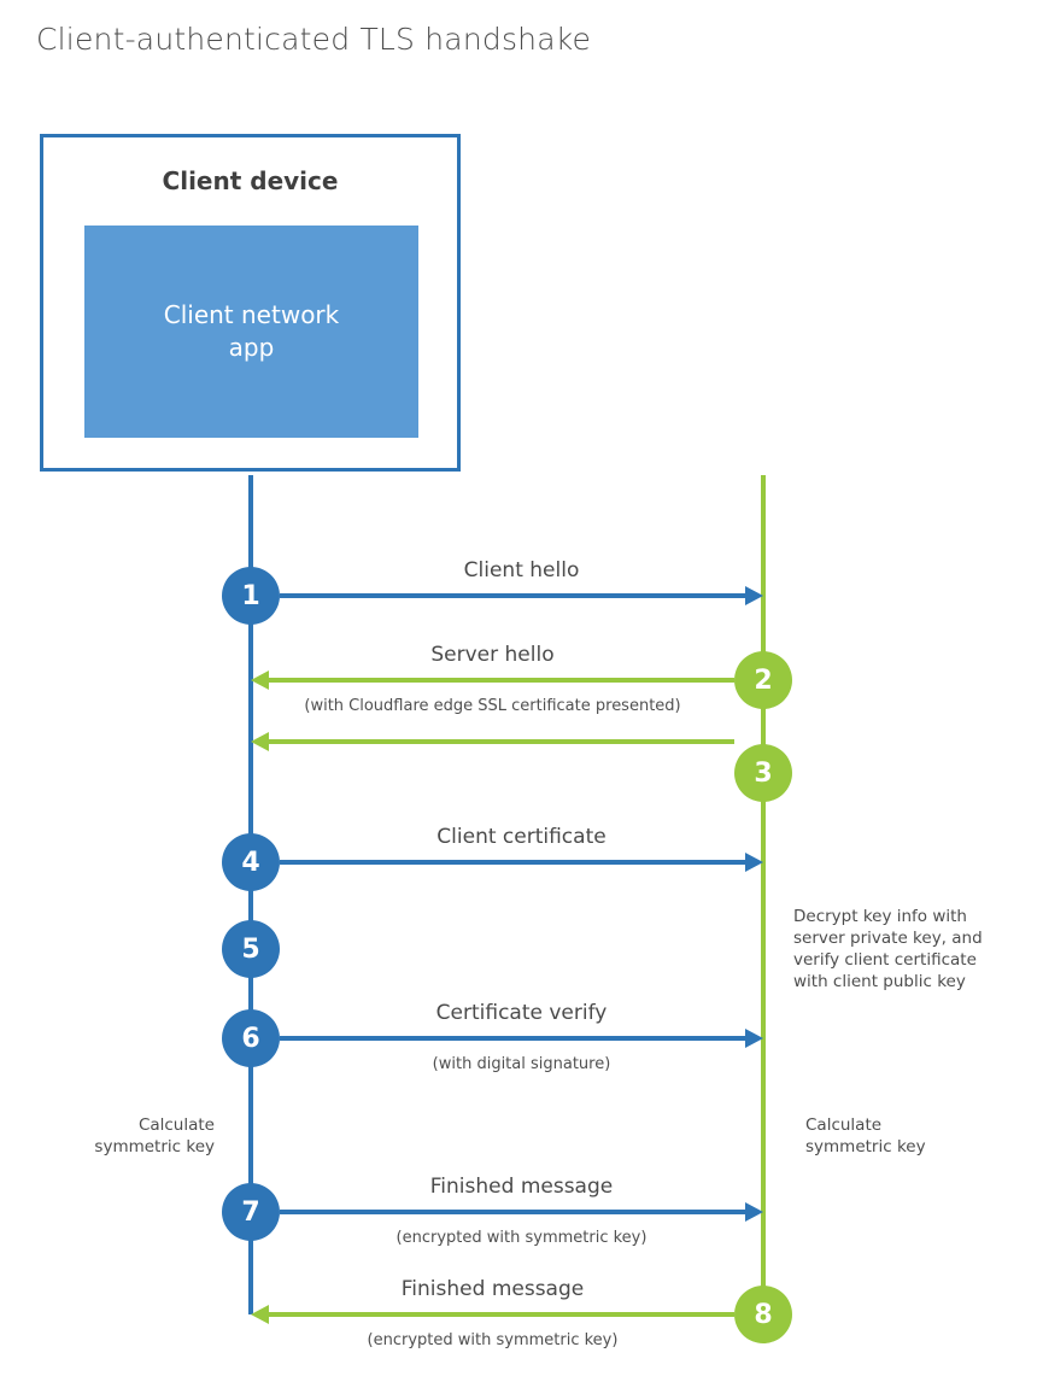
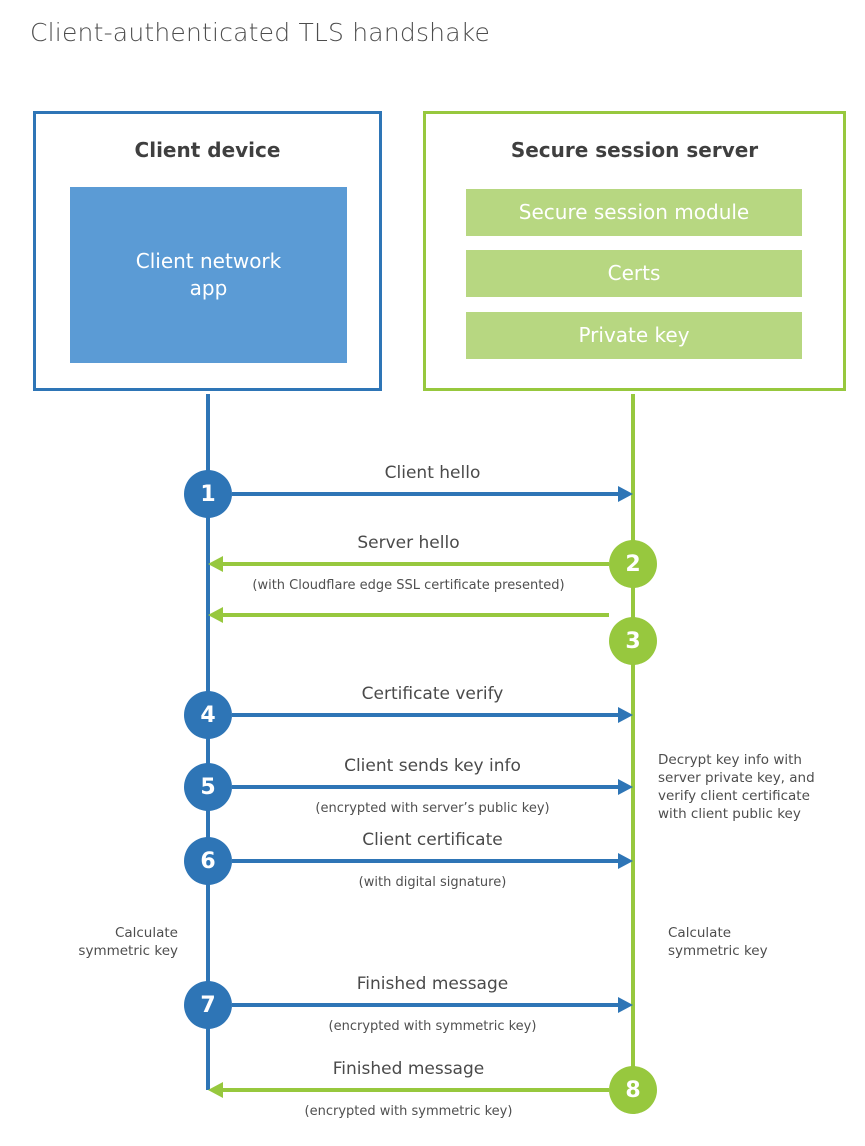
  Client-authenticated TLS handshake
  Client device
  Client network
  app
+ Secure session server
+ Secure session module
+ Certs
+ Private key
  Client hello
  Server hello
  (with Cloudflare edge SSL certificate presented)
- Client certificate
+ Certificate verify
+ Client sends key info
+ (encrypted with server’s public key)
- Certificate verify
+ Client certificate
  (with digital signature)
  Finished message
  (encrypted with symmetric key)
  Finished message
  (encrypted with symmetric key)
  1
  2
  3
  4
  5
  6
  7
  8
  Decrypt key info with
  server private key, and
  verify client certificate
  with client public key
  Calculate
  symmetric key
  Calculate
  symmetric key
